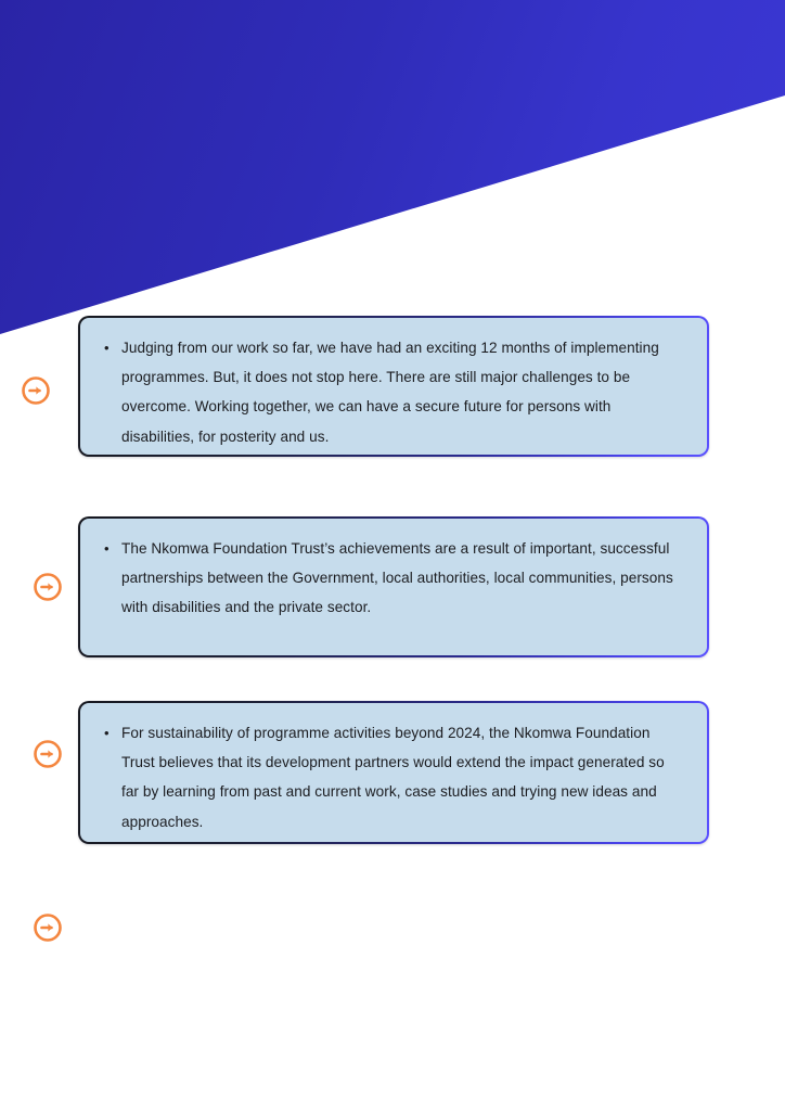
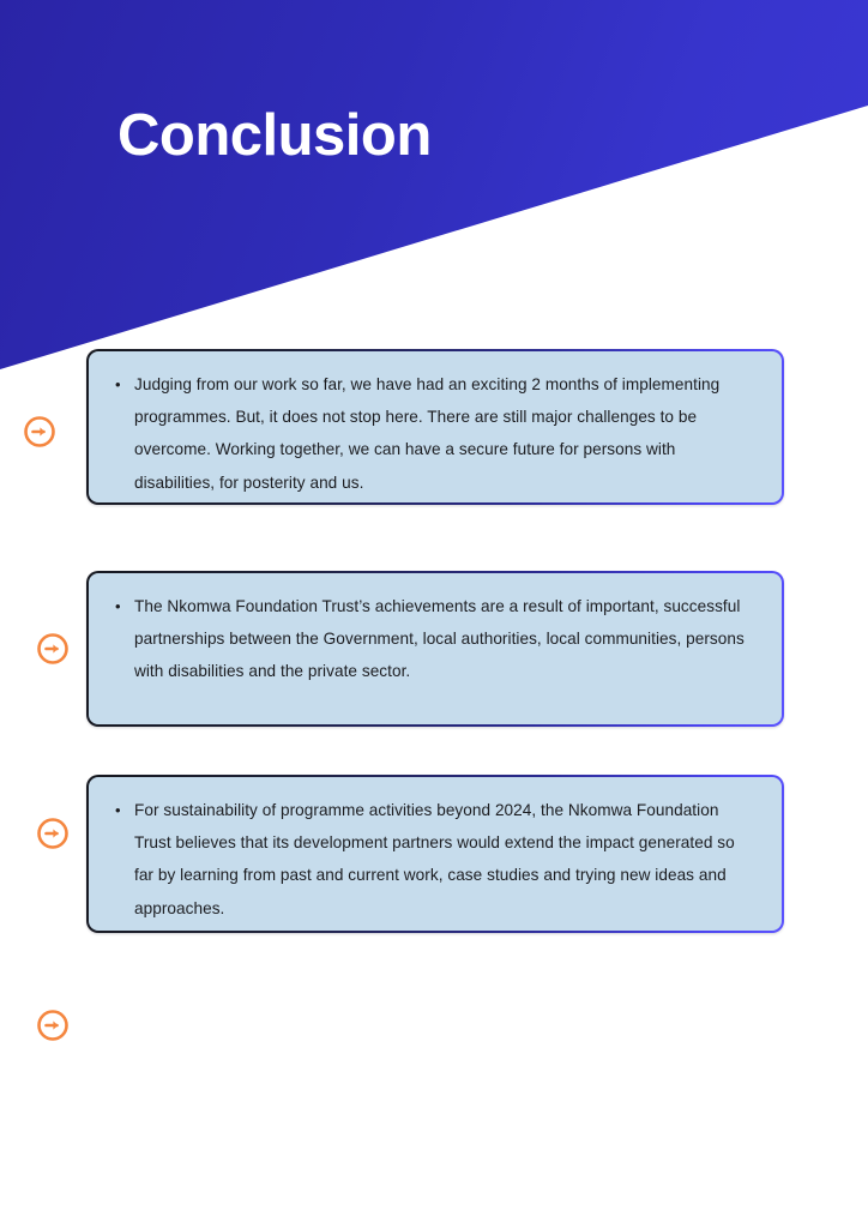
+ Conclusion
- Judging from our work so far, we have had an exciting 12 months of implementing programmes. But, it does not stop here. There are still major challenges to be overcome. Working together, we can have a secure future for persons with disabilities, for posterity and us.
+ Judging from our work so far, we have had an exciting 2 months of implementing programmes. But, it does not stop here. There are still major challenges to be overcome. Working together, we can have a secure future for persons with disabilities, for posterity and us.
  The Nkomwa Foundation Trust’s achievements are a result of important, successful partnerships between the Government, local authorities, local communities, persons with disabilities and the private sector.
  For sustainability of programme activities beyond 2024, the Nkomwa Foundation Trust believes that its development partners would extend the impact generated so far by learning from past and current work, case studies and trying new ideas and approaches.
